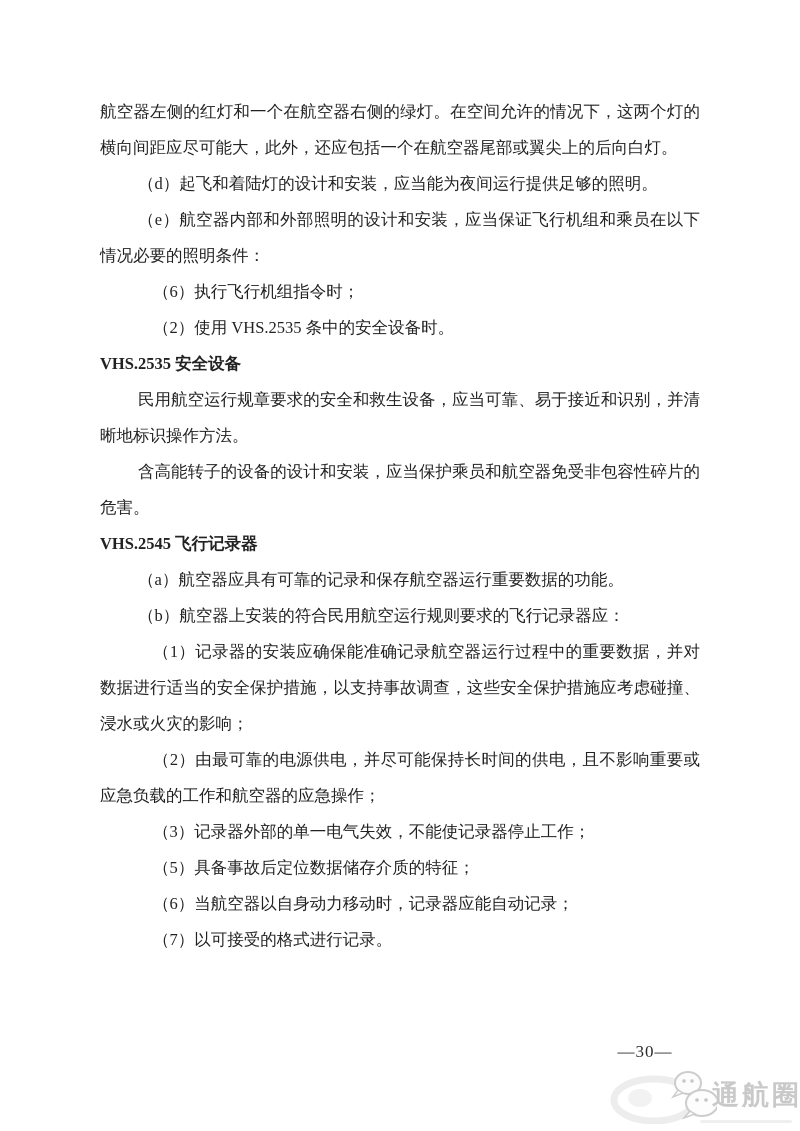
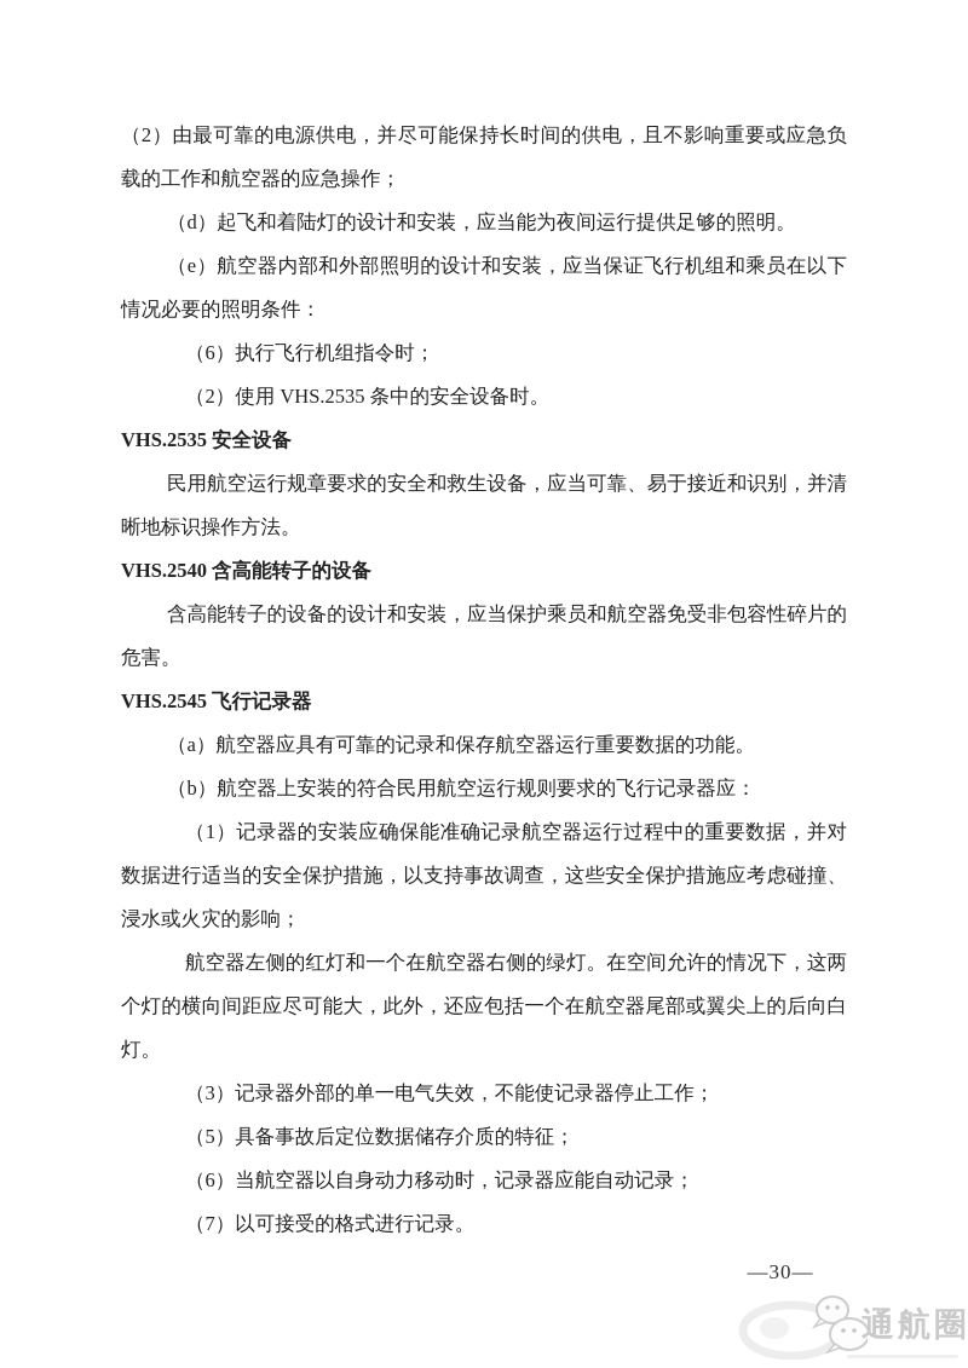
- 航空器左侧的红灯和一个在航空器右侧的绿灯。在空间允许的情况下，这两个灯的横向间距应尽可能大，此外，还应包括一个在航空器尾部或翼尖上的后向白灯。
+ （2）由最可靠的电源供电，并尽可能保持长时间的供电，且不影响重要或应急负载的工作和航空器的应急操作；
  （d）起飞和着陆灯的设计和安装，应当能为夜间运行提供足够的照明。
  （e）航空器内部和外部照明的设计和安装，应当保证飞行机组和乘员在以下情况必要的照明条件：
  （6）执行飞行机组指令时；
  （2）使用 VHS.2535 条中的安全设备时。
  VHS.2535 安全设备
  民用航空运行规章要求的安全和救生设备，应当可靠、易于接近和识别，并清晰地标识操作方法。
+ VHS.2540 含高能转子的设备
  含高能转子的设备的设计和安装，应当保护乘员和航空器免受非包容性碎片的危害。
  VHS.2545 飞行记录器
  （a）航空器应具有可靠的记录和保存航空器运行重要数据的功能。
  （b）航空器上安装的符合民用航空运行规则要求的飞行记录器应：
  （1）记录器的安装应确保能准确记录航空器运行过程中的重要数据，并对数据进行适当的安全保护措施，以支持事故调查，这些安全保护措施应考虑碰撞、浸水或火灾的影响；
- （2）由最可靠的电源供电，并尽可能保持长时间的供电，且不影响重要或应急负载的工作和航空器的应急操作；
+ 航空器左侧的红灯和一个在航空器右侧的绿灯。在空间允许的情况下，这两个灯的横向间距应尽可能大，此外，还应包括一个在航空器尾部或翼尖上的后向白灯。
  （3）记录器外部的单一电气失效，不能使记录器停止工作；
  （5）具备事故后定位数据储存介质的特征；
  （6）当航空器以自身动力移动时，记录器应能自动记录；
  （7）以可接受的格式进行记录。
  —30—
  通航圈
